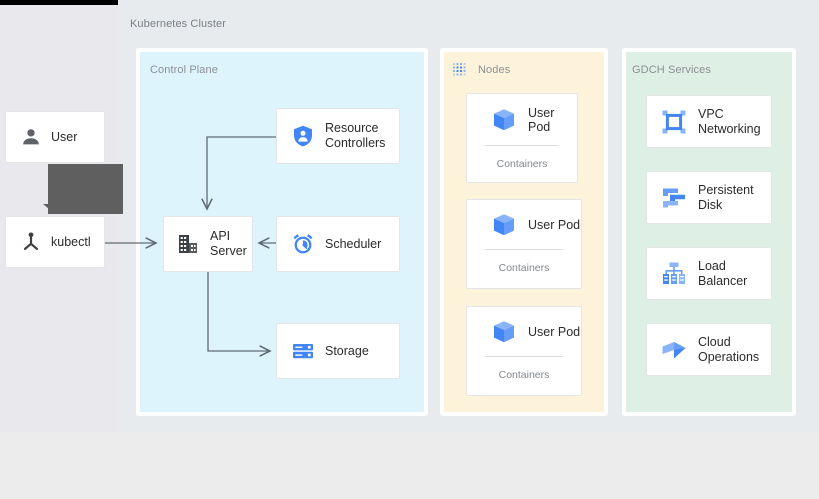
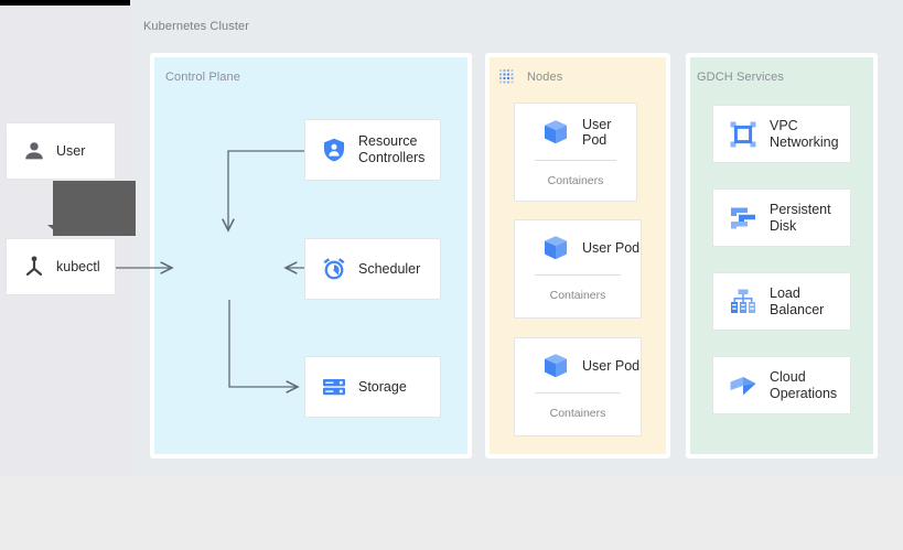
  Kubernetes Cluster
  Control Plane
  Nodes
  GDCH Services
  User
  kubectl
  Resource
  Controllers
- API
- Server
  Scheduler
  Storage
  User Pod
  Containers
  User Pod
  Containers
  User Pod
  Containers
  VPC
  Networking
  Persistent
  Disk
  Load
  Balancer
  Cloud
  Operations
